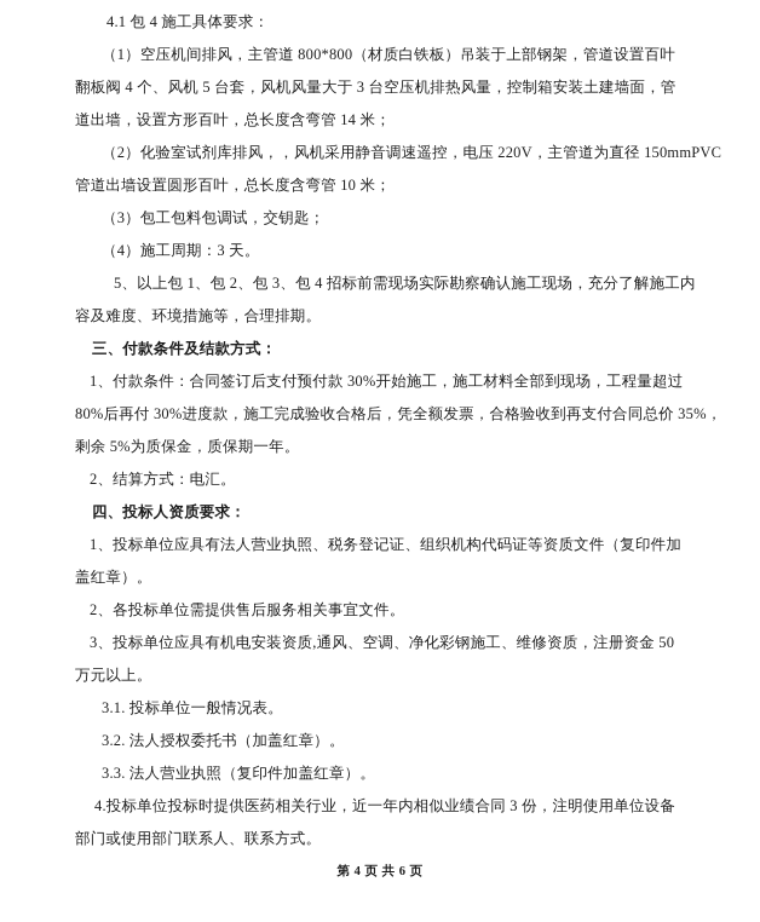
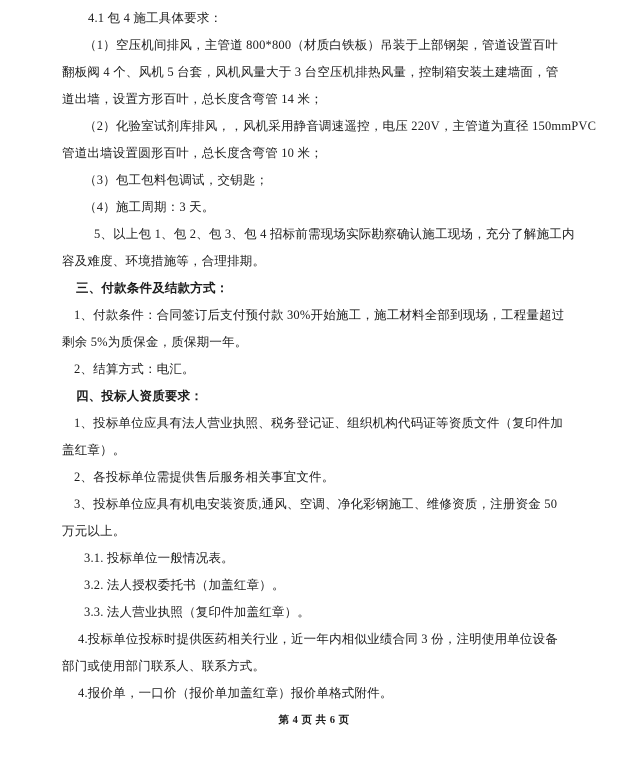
  4.1 包 4 施工具体要求：
  （1）空压机间排风，主管道 800*800（材质白铁板）吊装于上部钢架，管道设置百叶
  翻板阀 4 个、风机 5 台套，风机风量大于 3 台空压机排热风量，控制箱安装土建墙面，管
  道出墙，设置方形百叶，总长度含弯管 14 米；
  （2）化验室试剂库排风，，风机采用静音调速遥控，电压 220V，主管道为直径 150mmPVC
  管道出墙设置圆形百叶，总长度含弯管 10 米；
  （3）包工包料包调试，交钥匙；
  （4）施工周期：3 天。
  5、以上包 1、包 2、包 3、包 4 招标前需现场实际勘察确认施工现场，充分了解施工内
  容及难度、环境措施等，合理排期。
  三、付款条件及结款方式：
  1、付款条件：合同签订后支付预付款 30%开始施工，施工材料全部到现场，工程量超过
- 80%后再付 30%进度款，施工完成验收合格后，凭全额发票，合格验收到再支付合同总价 35%，
  剩余 5%为质保金，质保期一年。
  2、结算方式：电汇。
  四、投标人资质要求：
  1、投标单位应具有法人营业执照、税务登记证、组织机构代码证等资质文件（复印件加
  盖红章）。
  2、各投标单位需提供售后服务相关事宜文件。
  3、投标单位应具有机电安装资质,通风、空调、净化彩钢施工、维修资质，注册资金 50
  万元以上。
  3.1. 投标单位一般情况表。
  3.2. 法人授权委托书（加盖红章）。
  3.3. 法人营业执照（复印件加盖红章）。
  4.投标单位投标时提供医药相关行业，近一年内相似业绩合同 3 份，注明使用单位设备
  部门或使用部门联系人、联系方式。
+ 4.报价单，一口价（报价单加盖红章）报价单格式附件。
  第 4 页 共 6 页
